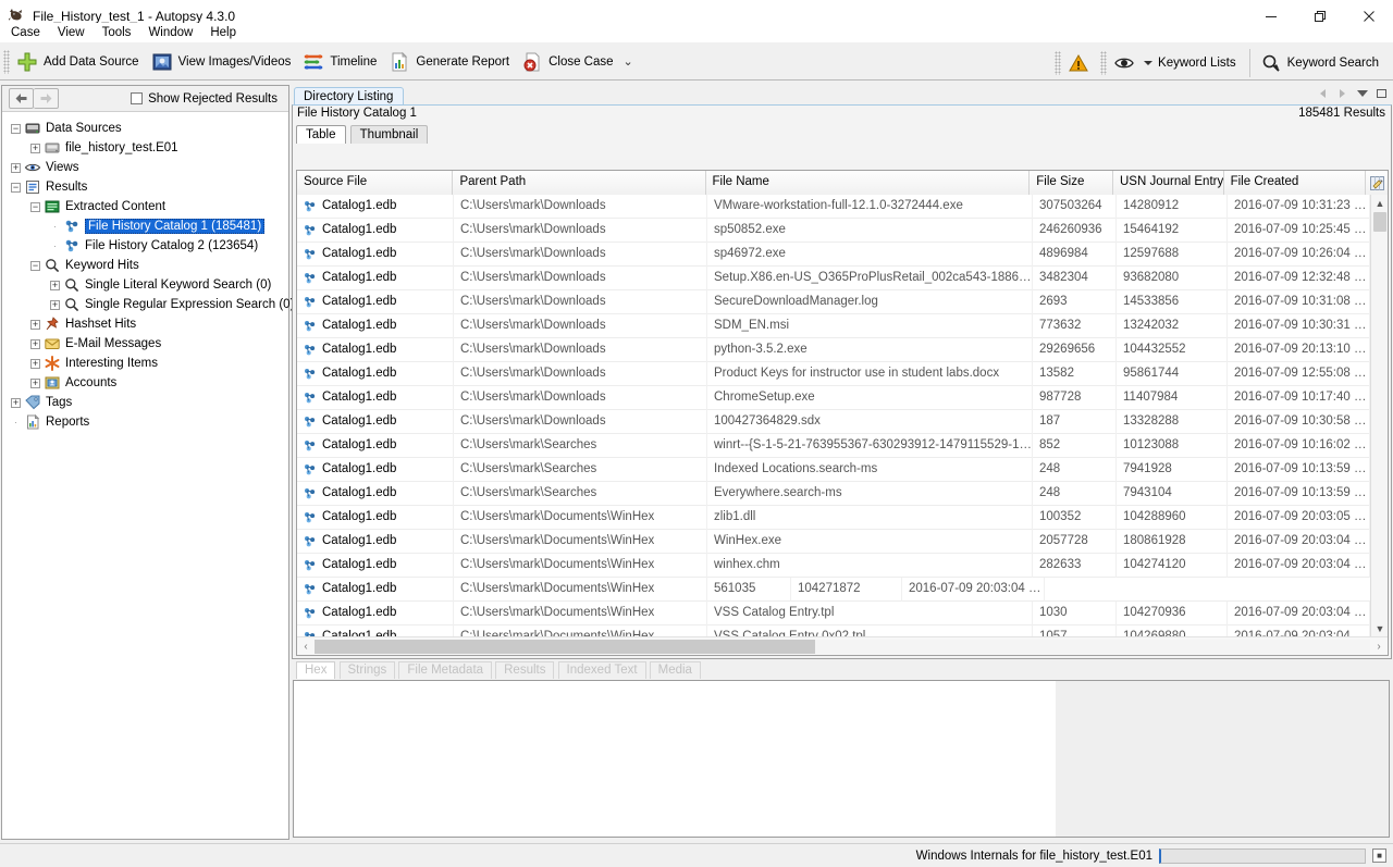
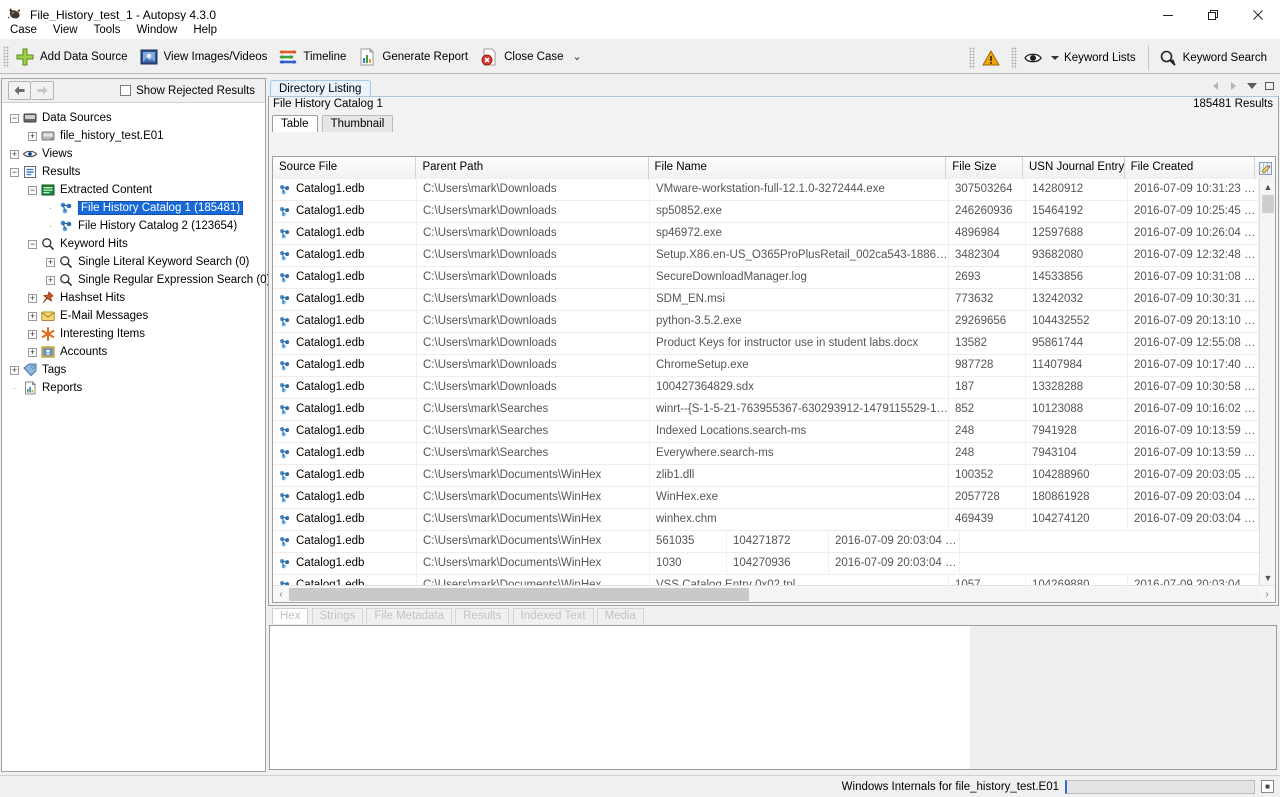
  File_History_test_1 - Autopsy 4.3.0
  Case
  View
  Tools
  Window
  Help
  Add Data Source
  View Images/Videos
  Timeline
  Generate Report
  Close Case
  ⌄
  Keyword Lists
  Keyword Search
  Show Rejected Results
  −
  Data Sources
  +
  file_history_test.E01
  +
  Views
  −
  Results
  −
  Extracted Content
  ·
  File History Catalog 1 (185481)
  ·
  File History Catalog 2 (123654)
  −
  Keyword Hits
  +
  Single Literal Keyword Search (0)
  +
  Single Regular Expression Search (0
  +
  Hashset Hits
  +
  E-Mail Messages
  +
  Interesting Items
  +
  Accounts
  +
  Tags
  ·
  Reports
  Directory Listing
  File History Catalog 1
  185481 Results
  Table Thumbnail
  Source File
  Parent Path
  File Name
  File Size
  USN Journal Entry
  File Created
  Catalog1.edb
  C:\Users\mark\Downloads
  VMware-workstation-full-12.1.0-3272444.exe
  307503264
  14280912
  2016-07-09 10:31:23 ED
  Catalog1.edb
  C:\Users\mark\Downloads
  sp50852.exe
  246260936
  15464192
  2016-07-09 10:25:45 ED
  Catalog1.edb
  C:\Users\mark\Downloads
  sp46972.exe
  4896984
  12597688
  2016-07-09 10:26:04 ED
  Catalog1.edb
  C:\Users\mark\Downloads
  Setup.X86.en-US_O365ProPlusRetail_002ca543-1886-4
  3482304
  93682080
  2016-07-09 12:32:48 ED
  Catalog1.edb
  C:\Users\mark\Downloads
  SecureDownloadManager.log
  2693
  14533856
  2016-07-09 10:31:08 ED
  Catalog1.edb
  C:\Users\mark\Downloads
  SDM_EN.msi
  773632
  13242032
  2016-07-09 10:30:31 ED
  Catalog1.edb
  C:\Users\mark\Downloads
  python-3.5.2.exe
  29269656
  104432552
  2016-07-09 20:13:10 ED
  Catalog1.edb
  C:\Users\mark\Downloads
  Product Keys for instructor use in student labs.docx
  13582
  95861744
  2016-07-09 12:55:08 ED
  Catalog1.edb
  C:\Users\mark\Downloads
  ChromeSetup.exe
  987728
  11407984
  2016-07-09 10:17:40 ED
  Catalog1.edb
  C:\Users\mark\Downloads
  100427364829.sdx
  187
  13328288
  2016-07-09 10:30:58 ED
  Catalog1.edb
  C:\Users\mark\Searches
  winrt--{S-1-5-21-763955367-630293912-1479115529-100
  852
  10123088
  2016-07-09 10:16:02 ED
  Catalog1.edb
  C:\Users\mark\Searches
  Indexed Locations.search-ms
  248
  7941928
  2016-07-09 10:13:59 ED
  Catalog1.edb
  C:\Users\mark\Searches
  Everywhere.search-ms
  248
  7943104
  2016-07-09 10:13:59 ED
  Catalog1.edb
  C:\Users\mark\Documents\WinHex
  zlib1.dll
  100352
  104288960
  2016-07-09 20:03:05 ED
  Catalog1.edb
  C:\Users\mark\Documents\WinHex
  WinHex.exe
  2057728
  180861928
  2016-07-09 20:03:04 ED
  Catalog1.edb
  C:\Users\mark\Documents\WinHex
  winhex.chm
- 282633
+ 469439
  104274120
  2016-07-09 20:03:04 ED
  Catalog1.edb
  C:\Users\mark\Documents\WinHex
  561035
  104271872
  2016-07-09 20:03:04 ED
  Catalog1.edb
  C:\Users\mark\Documents\WinHex
- VSS Catalog Entry.tpl
  1030
  104270936
  2016-07-09 20:03:04 ED
  ▲
  ▼
  ‹
  ›
  Hex Strings File Metadata Results Indexed Text Media
  Windows Internals for file_history_test.E01
  ■
